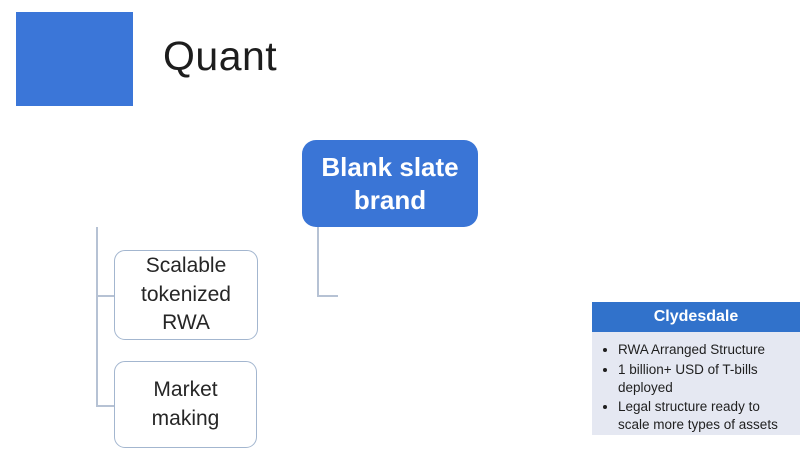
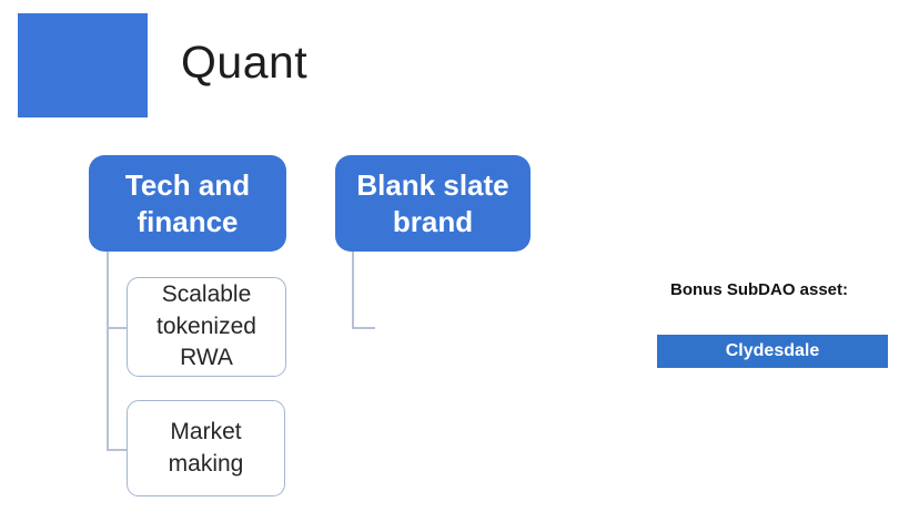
  Quant
+ Tech and finance
  Blank slate brand
  Scalable tokenized RWA
  Market making
+ Bonus SubDAO asset:
  Clydesdale
- RWA Arranged Structure
- 1 billion+ USD of T-bills deployed
- Legal structure ready to scale more types of assets
